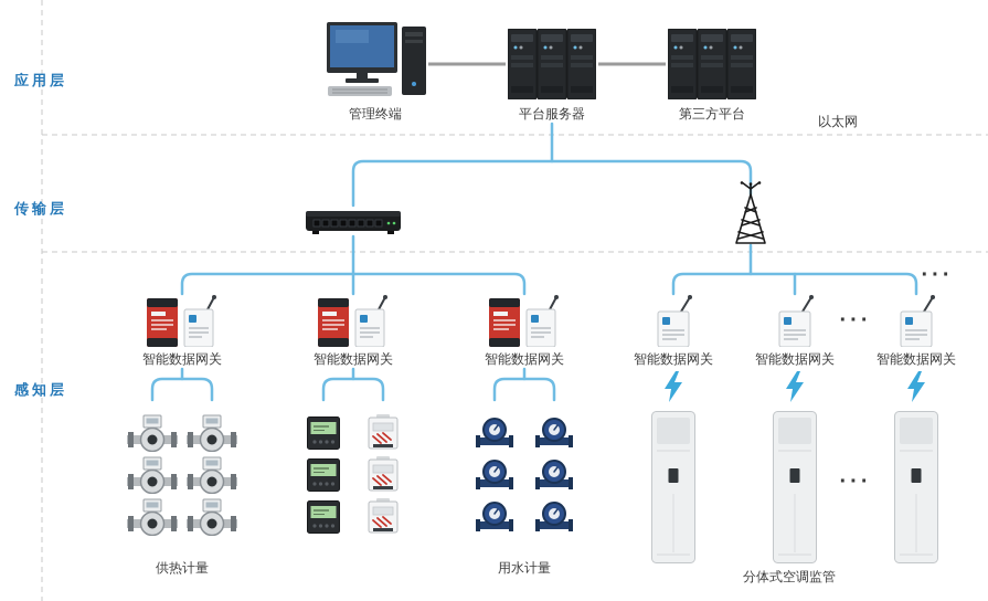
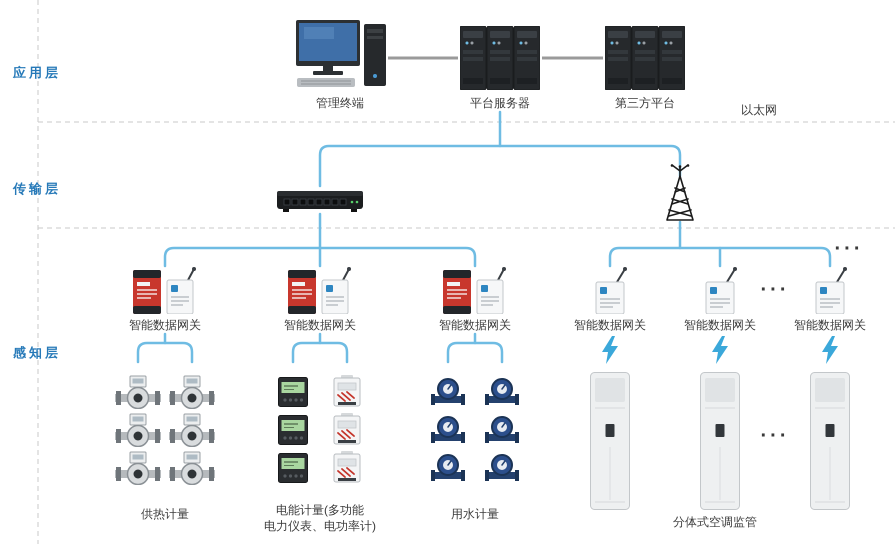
  应用层
  传输层
  感知层
  管理终端
  平台服务器
  第三方平台
  以太网
  ···
  ···
  智能数据网关
  智能数据网关
  智能数据网关
  智能数据网关
  智能数据网关
  智能数据网关
  ···
  供热计量
+ 电能计量(多功能
+ 电力仪表、电功率计)
  用水计量
  分体式空调监管
